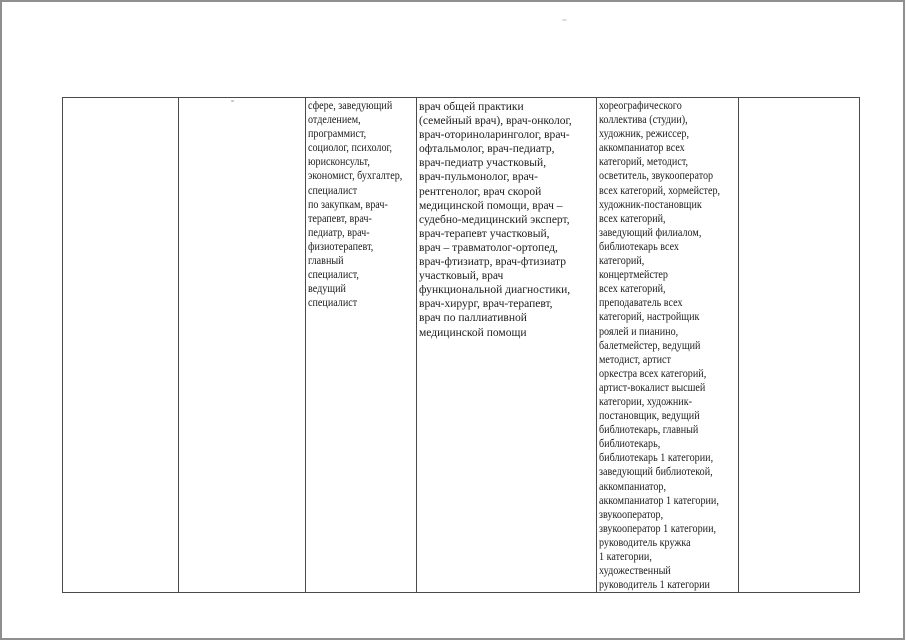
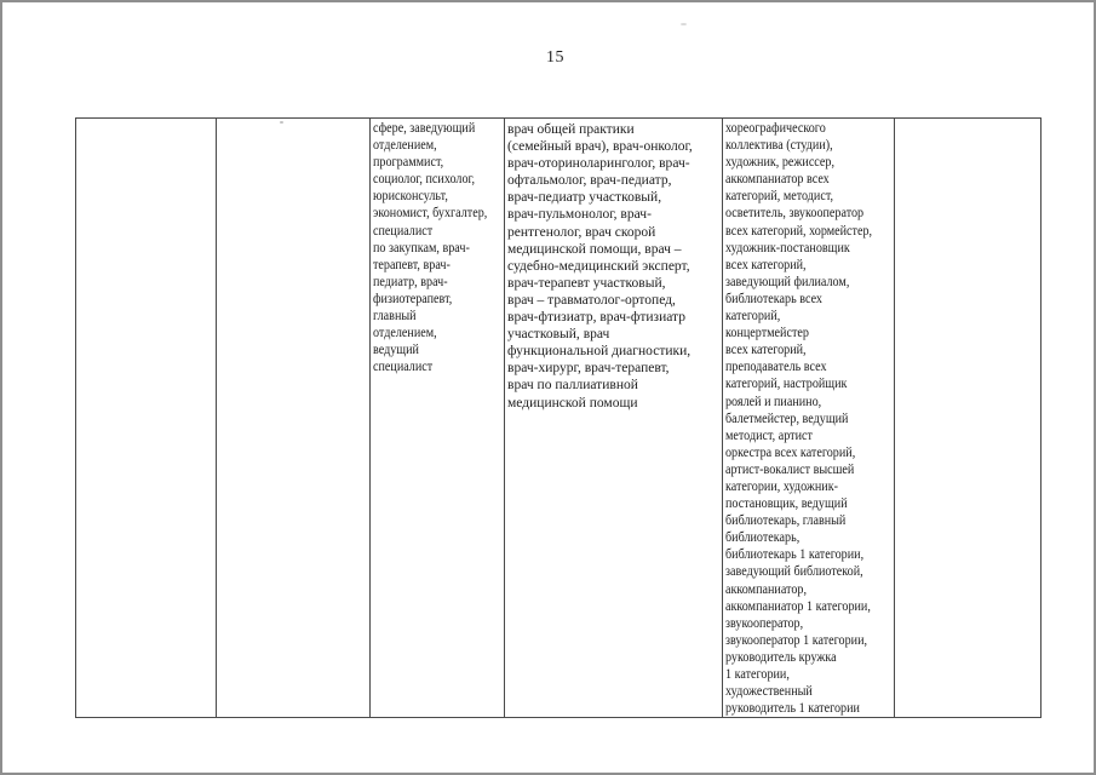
+ 15
- 		сфере, заведующий отделением, программист, социолог, психолог, юрисконсульт, экономист, бухгалтер, специалист по закупкам, врач- терапевт, врач- педиатр, врач- физиотерапевт, главный специалист, ведущий специалист	врач общей практики (семейный врач), врач-онколог, врач-оториноларинголог, врач- офтальмолог, врач-педиатр, врач-педиатр участковый, врач-пульмонолог, врач- рентгенолог, врач скорой медицинской помощи, врач – судебно-медицинский эксперт, врач-терапевт участковый, врач – травматолог-ортопед, врач-фтизиатр, врач-фтизиатр участковый, врач функциональной диагностики, врач-хирург, врач-терапевт, врач по паллиативной медицинской помощи	хореографического коллектива (студии), художник, режиссер, аккомпаниатор всех категорий, методист, осветитель, звукооператор всех категорий, хормейстер, художник-постановщик всех категорий, заведующий филиалом, библиотекарь всех категорий, концертмейстер всех категорий, преподаватель всех категорий, настройщик роялей и пианино, балетмейстер, ведущий методист, артист оркестра всех категорий, артист-вокалист высшей категории, художник- постановщик, ведущий библиотекарь, главный библиотекарь, библиотекарь 1 категории, заведующий библиотекой, аккомпаниатор, аккомпаниатор 1 категории, звукооператор, звукооператор 1 категории, руководитель кружка 1 категории, художественный руководитель 1 категории
+ 		сфере, заведующий отделением, программист, социолог, психолог, юрисконсульт, экономист, бухгалтер, специалист по закупкам, врач- терапевт, врач- педиатр, врач- физиотерапевт, главный отделением, ведущий специалист	врач общей практики (семейный врач), врач-онколог, врач-оториноларинголог, врач- офтальмолог, врач-педиатр, врач-педиатр участковый, врач-пульмонолог, врач- рентгенолог, врач скорой медицинской помощи, врач – судебно-медицинский эксперт, врач-терапевт участковый, врач – травматолог-ортопед, врач-фтизиатр, врач-фтизиатр участковый, врач функциональной диагностики, врач-хирург, врач-терапевт, врач по паллиативной медицинской помощи	хореографического коллектива (студии), художник, режиссер, аккомпаниатор всех категорий, методист, осветитель, звукооператор всех категорий, хормейстер, художник-постановщик всех категорий, заведующий филиалом, библиотекарь всех категорий, концертмейстер всех категорий, преподаватель всех категорий, настройщик роялей и пианино, балетмейстер, ведущий методист, артист оркестра всех категорий, артист-вокалист высшей категории, художник- постановщик, ведущий библиотекарь, главный библиотекарь, библиотекарь 1 категории, заведующий библиотекой, аккомпаниатор, аккомпаниатор 1 категории, звукооператор, звукооператор 1 категории, руководитель кружка 1 категории, художественный руководитель 1 категории
